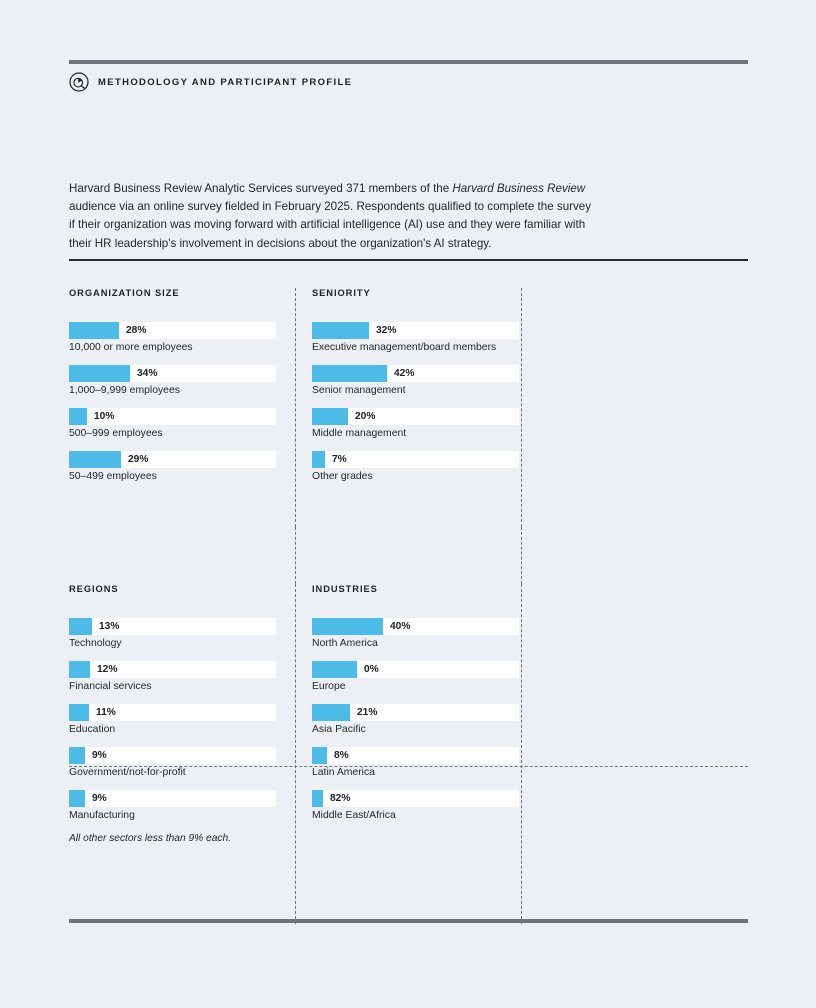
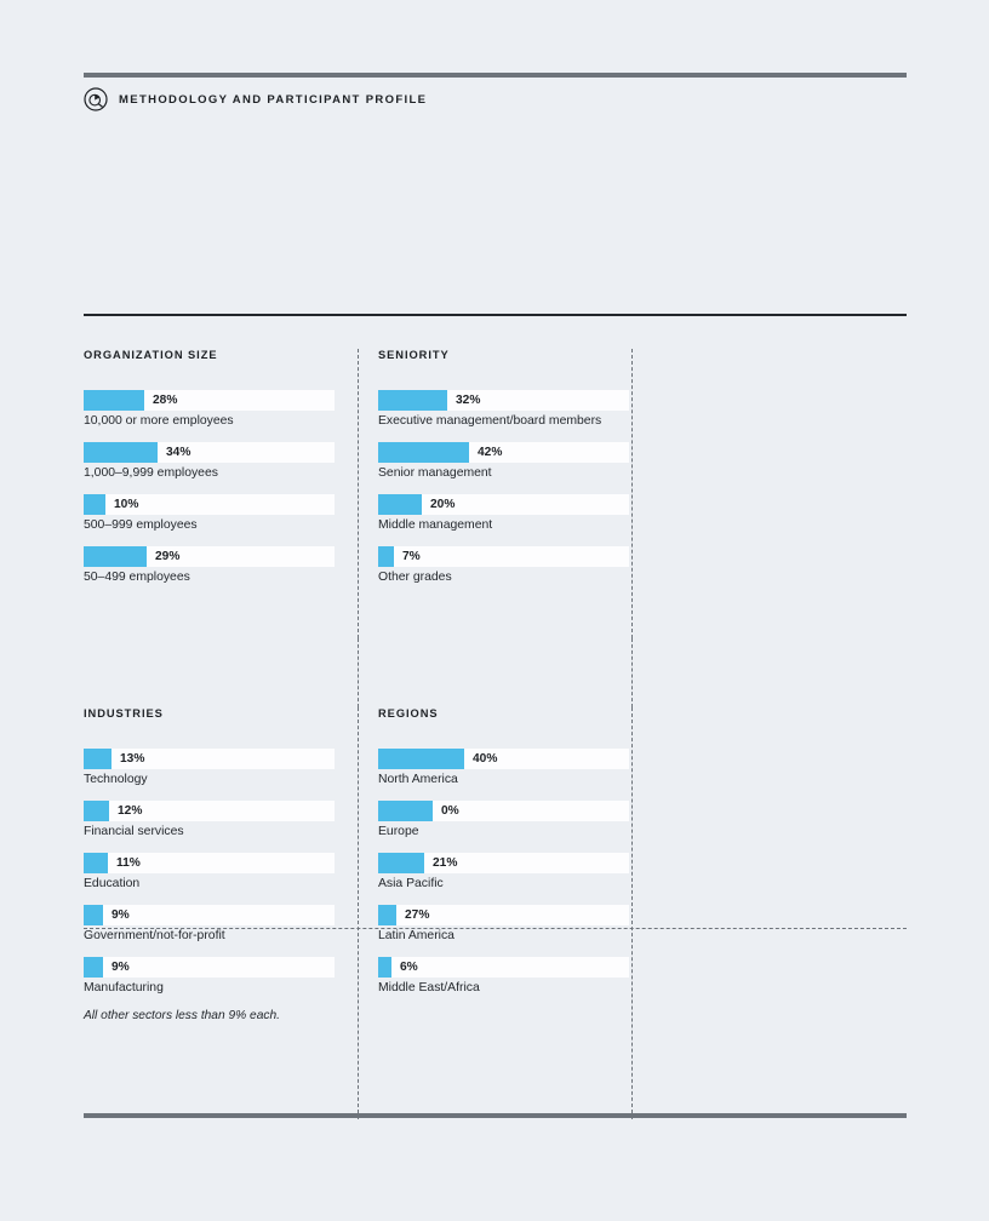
  METHODOLOGY AND PARTICIPANT PROFILE
- Harvard Business Review Analytic Services surveyed 371 members of the Harvard Business Review audience via an online survey fielded in February 2025. Respondents qualified to complete the survey if their organization was moving forward with artificial intelligence (AI) use and they were familiar with their HR leadership's involvement in decisions about the organization's AI strategy.
  ORGANIZATION SIZE
  28%
  10,000 or more employees
  34%
  1,000–9,999 employees
  10%
  500–999 employees
  29%
  50–499 employees
  SENIORITY
  32%
  Executive management/board members
  42%
  Senior management
  20%
  Middle management
  7%
  Other grades
- REGIONS
+ INDUSTRIES
  13%
  Technology
  12%
  Financial services
  11%
  Education
  9%
  Government/not-for-profit
  9%
  Manufacturing
  All other sectors less than 9% each.
- INDUSTRIES
+ REGIONS
  40%
  North America
  0%
  Europe
  21%
  Asia Pacific
- 8%
+ 27%
  Latin America
- 82%
+ 6%
  Middle East/Africa
